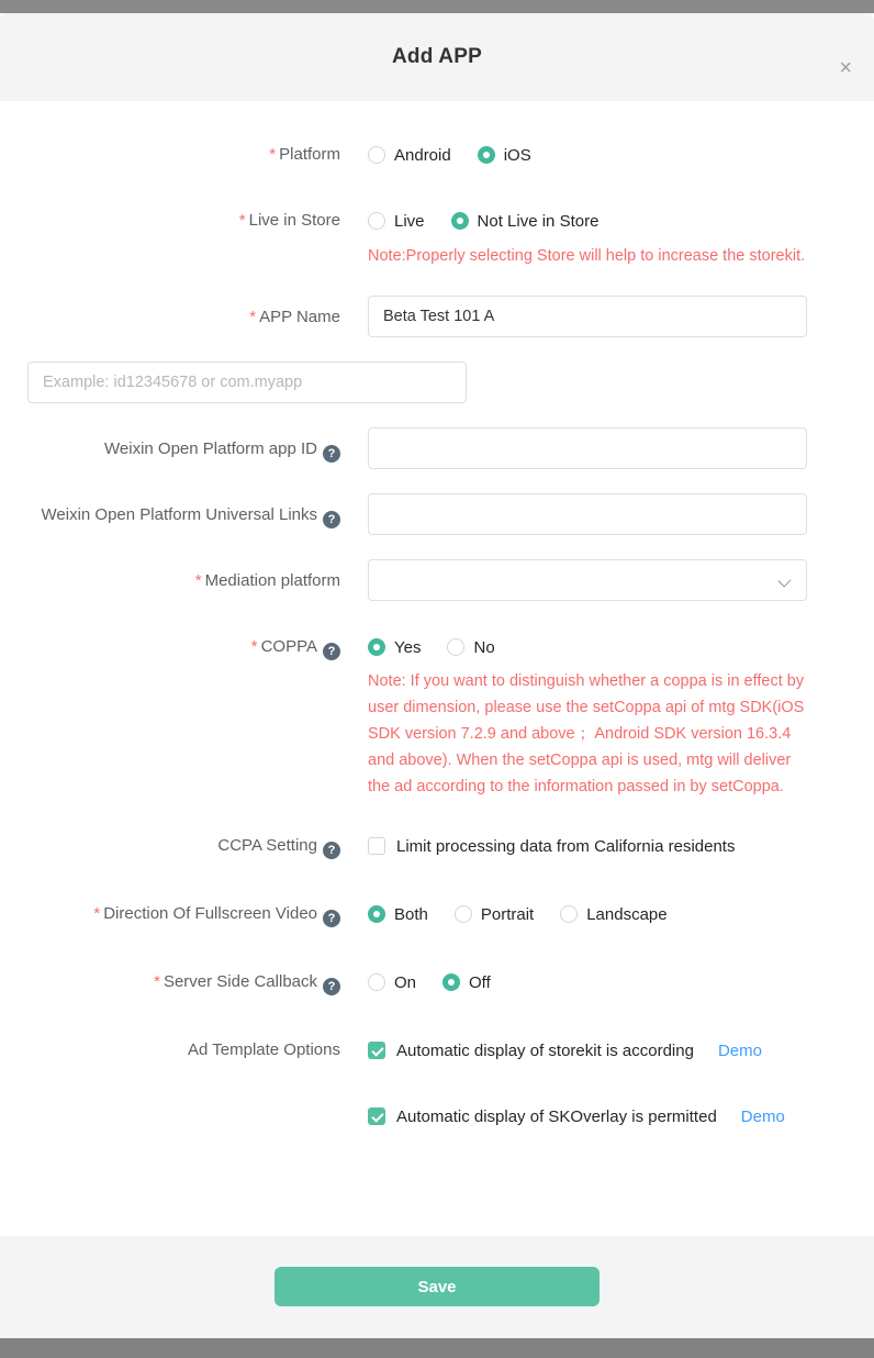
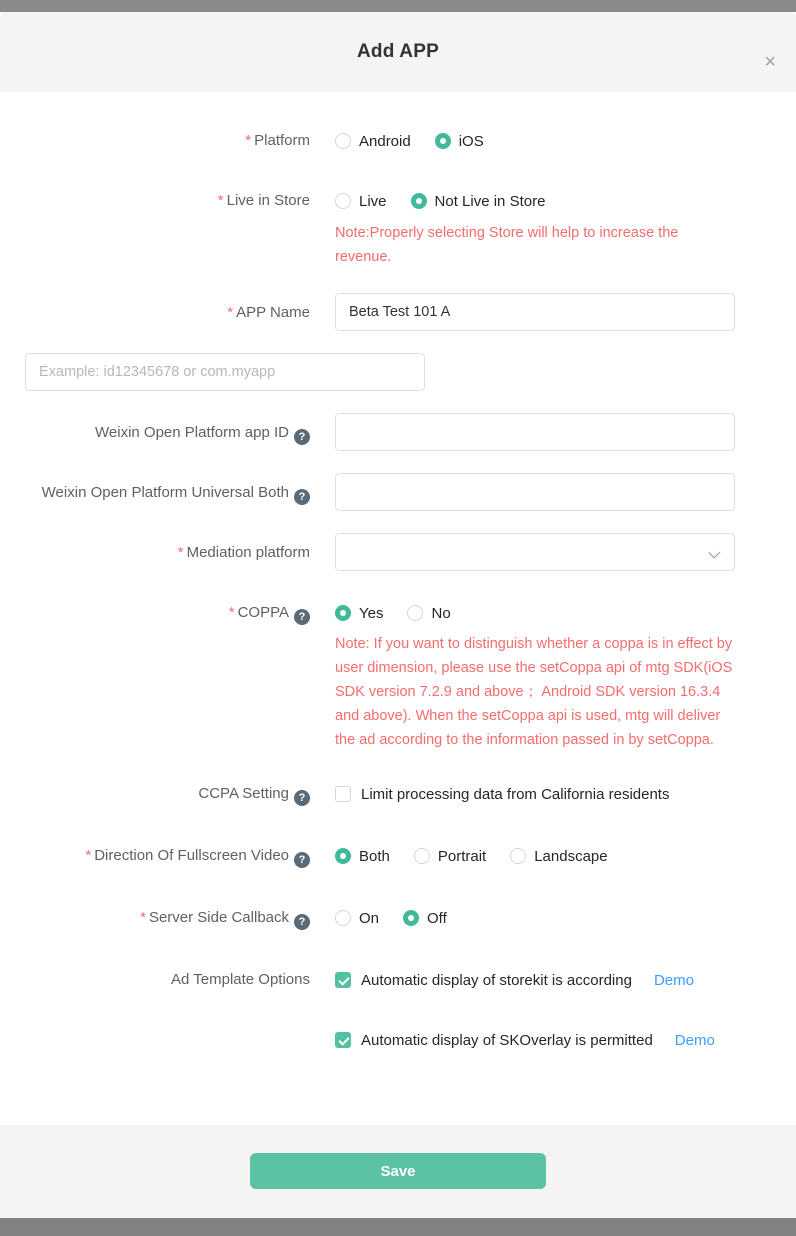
  Add APP
  ×
  * Platform
  Android
  iOS
  * Live in Store
  Live
  Not Live in Store
- Note:Properly selecting Store will help to increase the storekit.
+ Note:Properly selecting Store will help to increase the revenue.
  * APP Name
  Beta Test 101 A
  Example: id12345678 or com.myapp
  Weixin Open Platform app ID ?
- Weixin Open Platform Universal Links ?
+ Weixin Open Platform Universal Both ?
  * Mediation platform
  * COPPA ?
  Yes
  No
  Note: If you want to distinguish whether a coppa is in effect by user dimension, please use the setCoppa api of mtg SDK(iOS SDK version 7.2.9 and above； Android SDK version 16.3.4 and above). When the setCoppa api is used, mtg will deliver the ad according to the information passed in by setCoppa.
  CCPA Setting ?
  Limit processing data from California residents
  * Direction Of Fullscreen Video ?
  Both
  Portrait
  Landscape
  * Server Side Callback ?
  On
  Off
  Ad Template Options
  Automatic display of storekit is according
  Demo
  Automatic display of SKOverlay is permitted
  Demo
  Save
